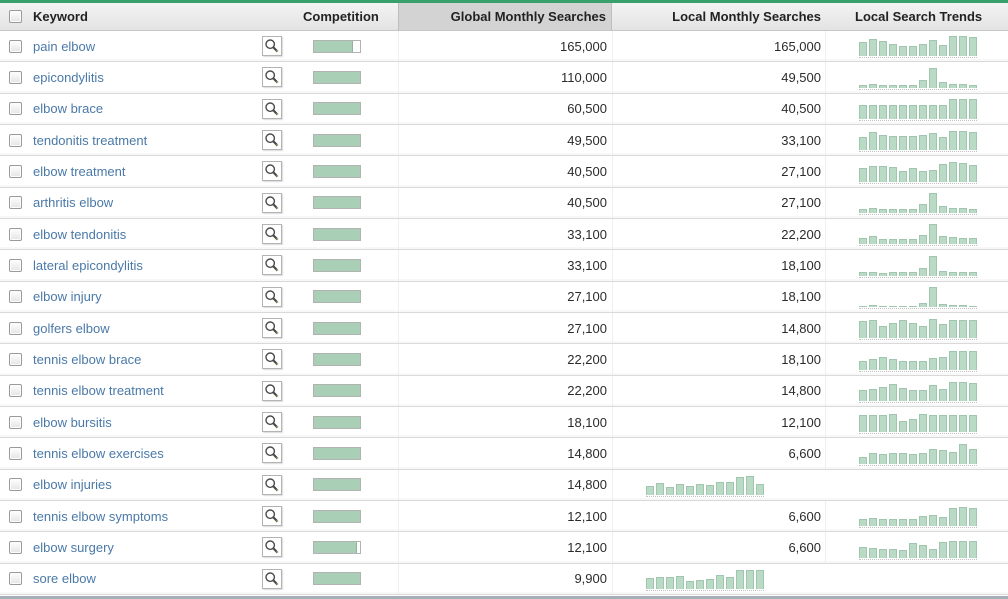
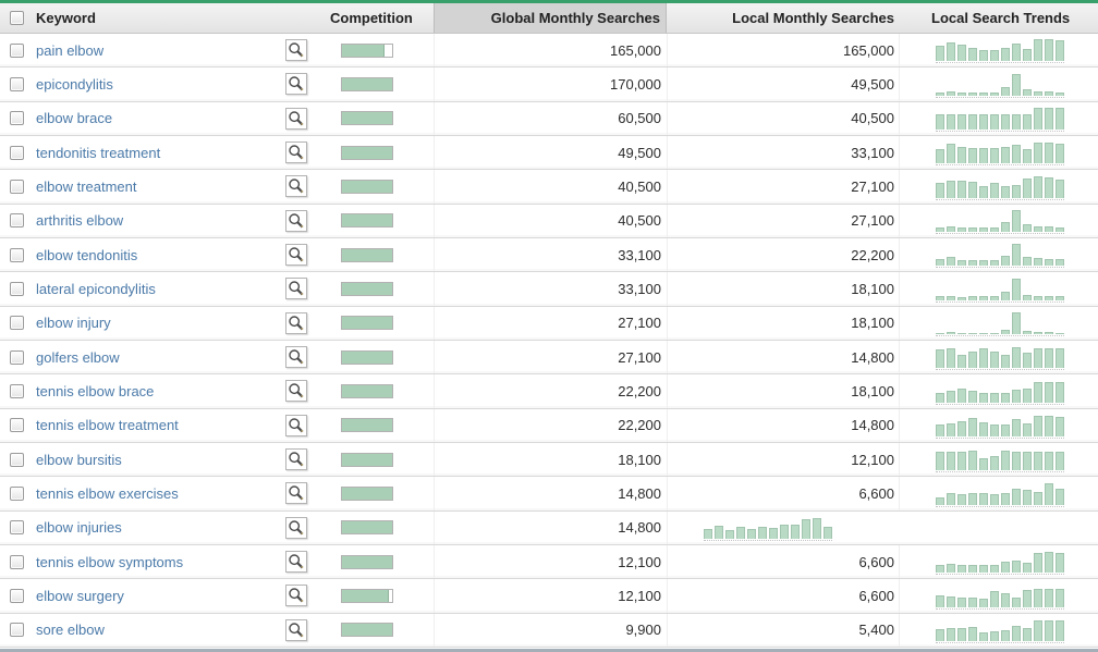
  Keyword
  Competition
  Global Monthly Searches
  Local Monthly Searches
  Local Search Trends
  pain elbow
  165,000
  165,000
  epicondylitis
- 110,000
+ 170,000
  49,500
  elbow brace
  60,500
  40,500
  tendonitis treatment
  49,500
  33,100
  elbow treatment
  40,500
  27,100
  arthritis elbow
  40,500
  27,100
  elbow tendonitis
  33,100
  22,200
  lateral epicondylitis
  33,100
  18,100
  elbow injury
  27,100
  18,100
  golfers elbow
  27,100
  14,800
  tennis elbow brace
  22,200
  18,100
  tennis elbow treatment
  22,200
  14,800
  elbow bursitis
  18,100
  12,100
  tennis elbow exercises
  14,800
  6,600
  elbow injuries
  14,800
  tennis elbow symptoms
  12,100
  6,600
  elbow surgery
  12,100
  6,600
  sore elbow
  9,900
+ 5,400
